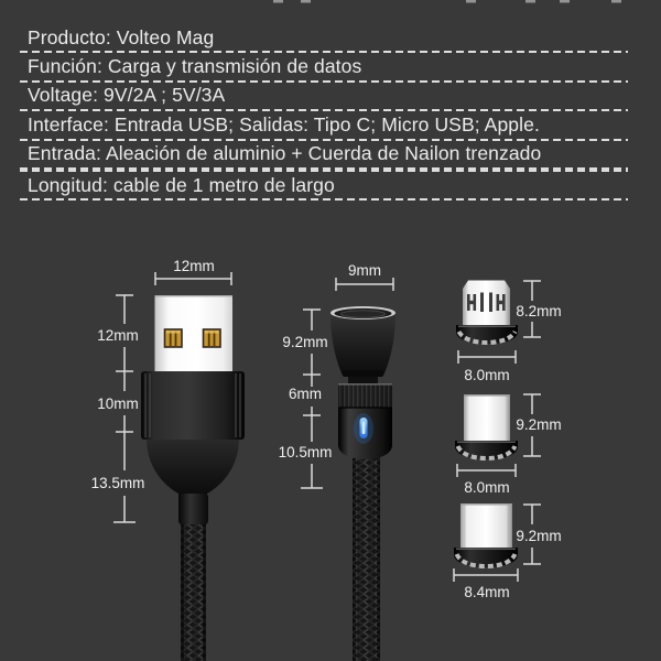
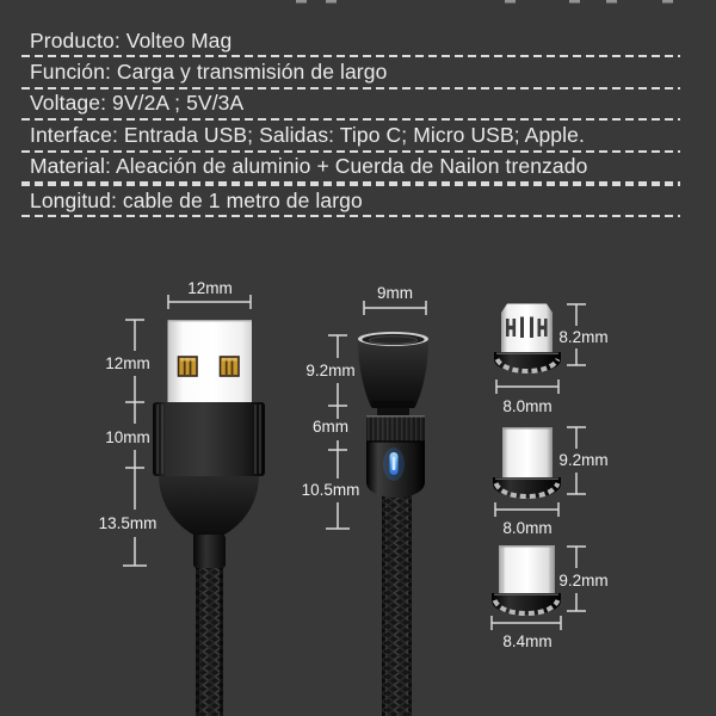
  Producto: Volteo Mag
- Función: Carga y transmisión de datos
+ Función: Carga y transmisión de largo
  Voltage: 9V/2A ; 5V/3A
  Interface: Entrada USB; Salidas: Tipo C; Micro USB; Apple.
- Entrada: Aleación de aluminio + Cuerda de Nailon trenzado
+ Material: Aleación de aluminio + Cuerda de Nailon trenzado
  Longitud: cable de 1 metro de largo
  12mm
  12mm
  10mm
  13.5mm
  9mm
  9.2mm
  6mm
  10.5mm
  8.2mm
  8.0mm
  9.2mm
  8.0mm
  9.2mm
  8.4mm
